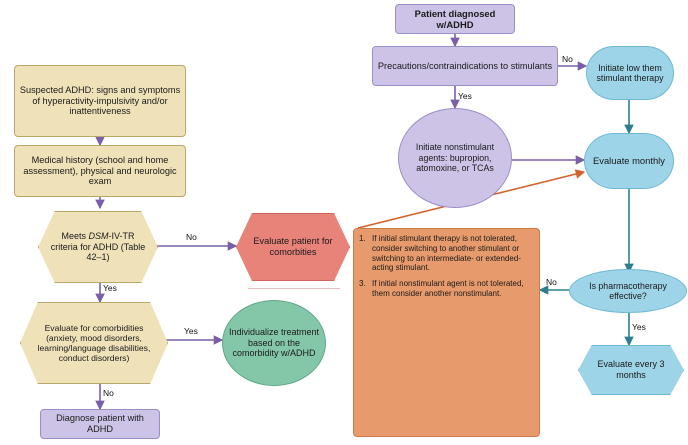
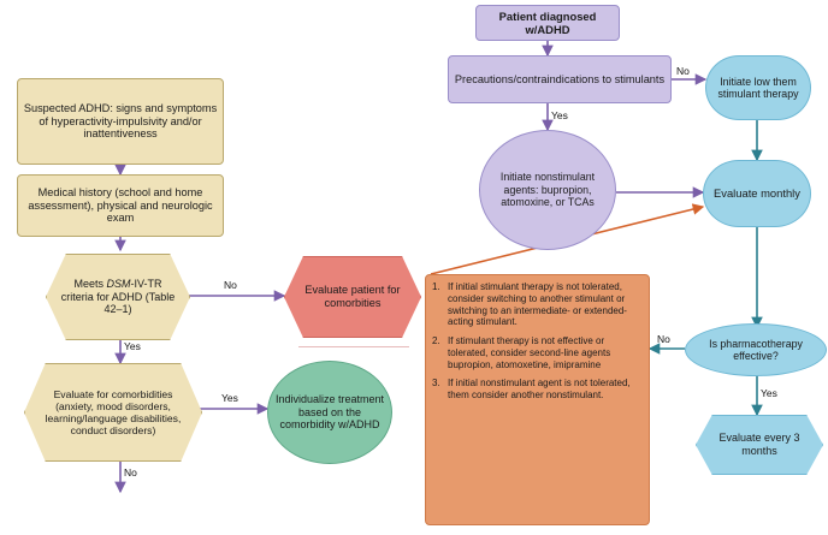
  Suspected ADHD: signs and symptoms of hyperactivity-impulsivity and/or inattentiveness
  Medical history (school and home assessment), physical and neurologic exam
  Meets DSM-IV-TR criteria for ADHD (Table 42–1)
  Evaluate patient for comorbities
  Evaluate for comorbidities (anxiety, mood disorders, learning/language disabilities, conduct disorders)
  Individualize treatment based on the comorbidity w/ADHD
- Diagnose patient with ADHD
  No
  Yes
  Yes
  No
  Patient diagnosed w/ADHD
  Precautions/contraindications to stimulants
  Initiate low them stimulant therapy
  Initiate nonstimulant agents: bupropion, atomoxine, or TCAs
  Evaluate monthly
  Is pharmacotherapy effective?
  Evaluate every 3 months
  No
  Yes
  No
  Yes
  1.
  If initial stimulant therapy is not tolerated, consider switching to another stimulant or switching to an intermediate- or extended-acting stimulant.
+ 2.
+ If stimulant therapy is not effective or tolerated, consider second-line agents bupropion, atomoxetine, imipramine
  3.
  If initial nonstimulant agent is not tolerated, them consider another nonstimulant.
